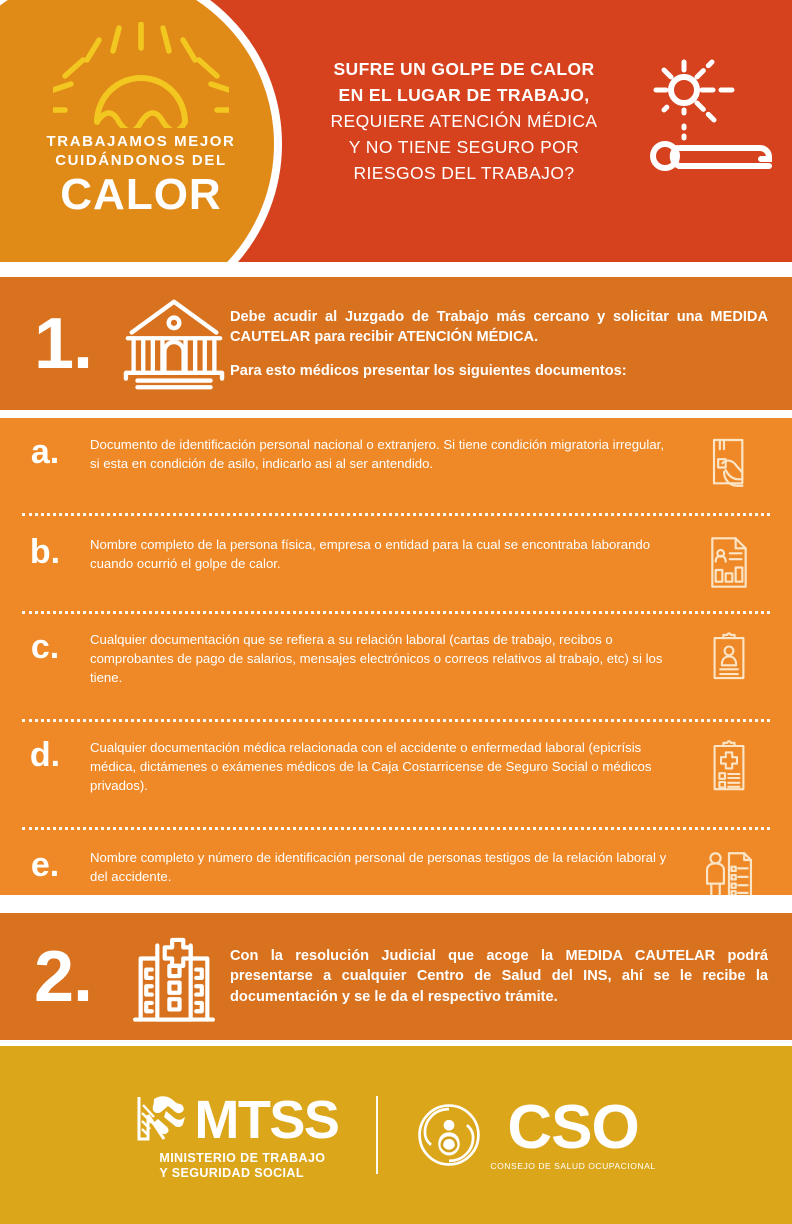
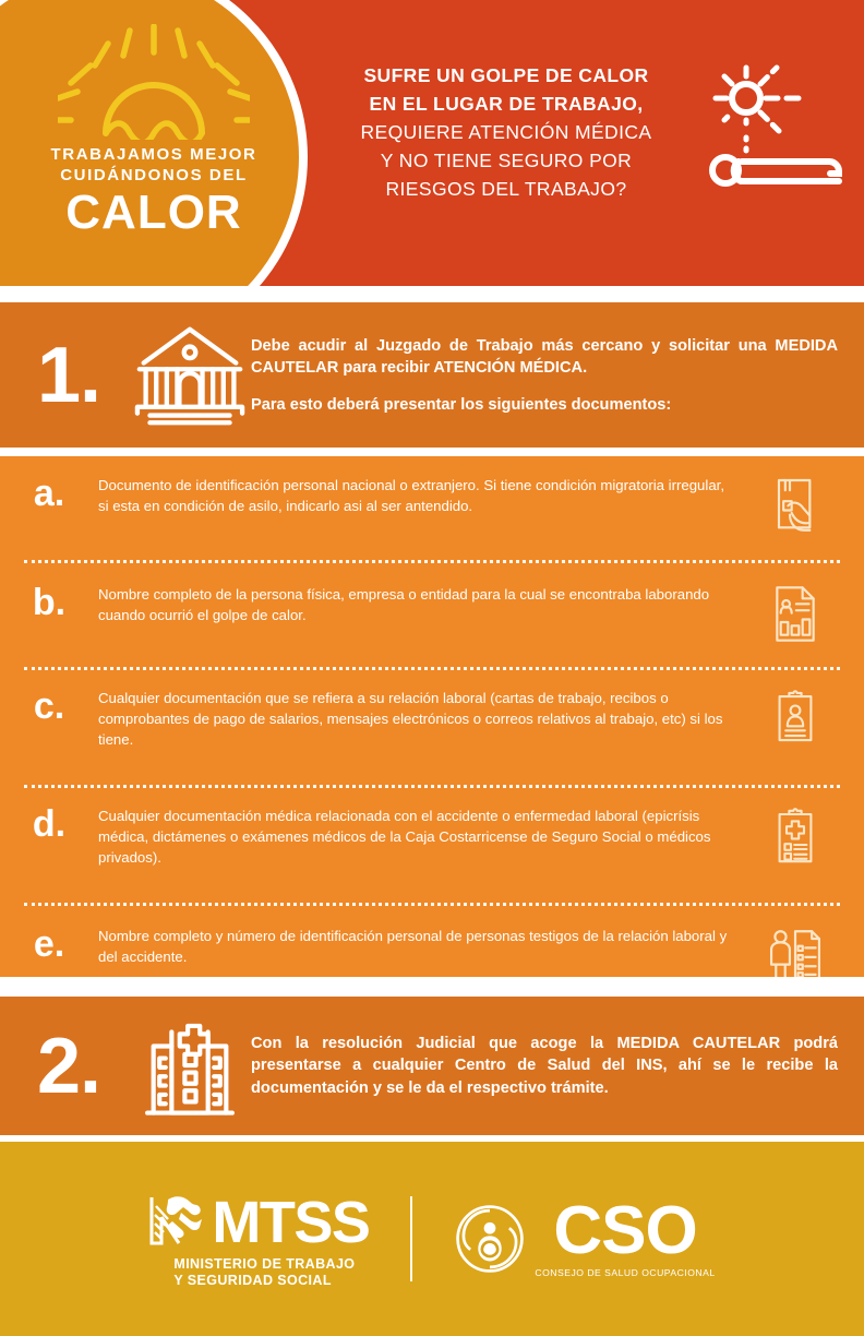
  TRABAJAMOS MEJOR
  CUIDÁNDONOS DEL
  CALOR
  SUFRE UN GOLPE DE CALOR
  EN EL LUGAR DE TRABAJO,
  REQUIERE ATENCIÓN MÉDICA
  Y NO TIENE SEGURO POR
  RIESGOS DEL TRABAJO?
  1.
  Debe acudir al Juzgado de Trabajo más cercano y solicitar una MEDIDA CAUTELAR para recibir ATENCIÓN MÉDICA.
- Para esto médicos presentar los siguientes documentos:
+ Para esto deberá presentar los siguientes documentos:
  a.
  Documento de identificación personal nacional o extranjero. Si tiene condición migratoria irregular, si esta en condición de asilo, indicarlo asi al ser antendido.
  b.
  Nombre completo de la persona física, empresa o entidad para la cual se encontraba laborando cuando ocurrió el golpe de calor.
  c.
  Cualquier documentación que se refiera a su relación laboral (cartas de trabajo, recibos o comprobantes de pago de salarios, mensajes electrónicos o correos relativos al trabajo, etc) si los tiene.
  d.
  Cualquier documentación médica relacionada con el accidente o enfermedad laboral (epicrísis médica, dictámenes o exámenes médicos de la Caja Costarricense de Seguro Social o médicos privados).
  e.
  Nombre completo y número de identificación personal de personas testigos de la relación laboral y del accidente.
  2.
  Con la resolución Judicial que acoge la MEDIDA CAUTELAR podrá presentarse a cualquier Centro de Salud del INS, ahí se le recibe la documentación y se le da el respectivo trámite.
  MTSS
  MINISTERIO DE TRABAJO Y SEGURIDAD SOCIAL
  CSO
  CONSEJO DE SALUD OCUPACIONAL
